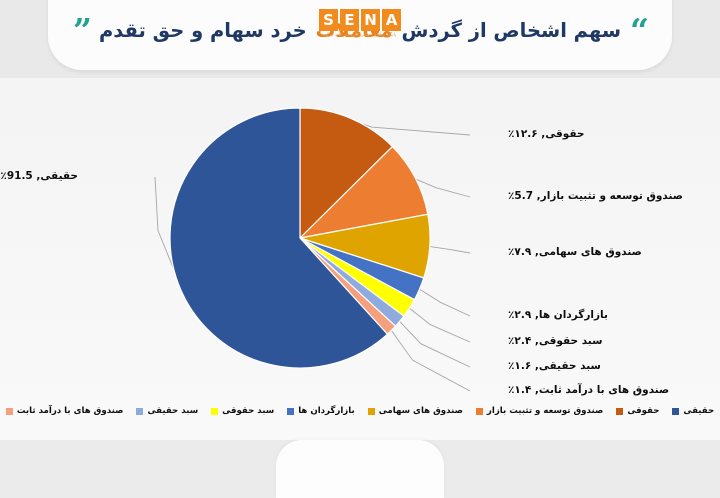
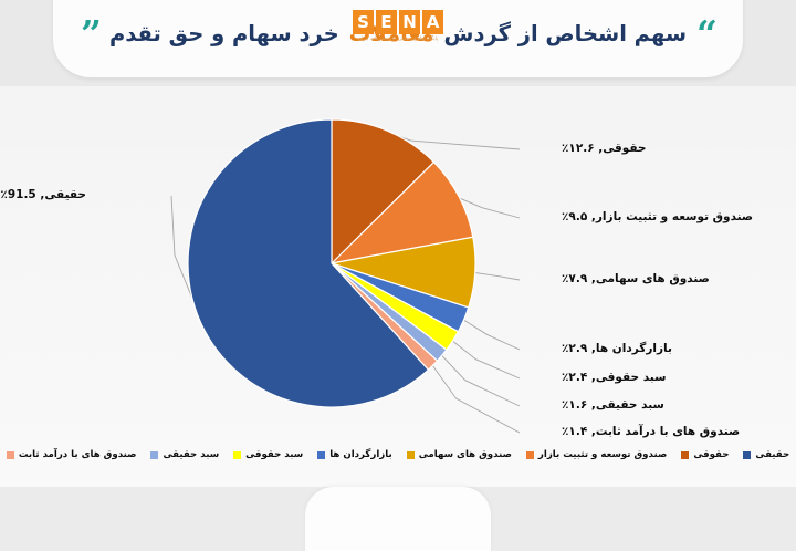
  “
  سهم اشخاص از گردش
  خرد سهام و حق تقدم
  ”
  حقوقی, ۱۲.۶٪
- صندوق توسعه و تثبیت بازار, 5.7٪
+ صندوق توسعه و تثبیت بازار, ۹.۵٪
  صندوق های سهامی, ۷.۹٪
  بازارگردان ها, ۲.۹٪
  سبد حقوقی, ۲.۴٪
  سبد حقیقی, ۱.۶٪
  صندوق های با درآمد ثابت, ۱.۴٪
  حقیقی, 91.5٪
  صندوق های با درآمد ثابت
  سبد حقیقی
  سبد حقوقی
  بازارگردان ها
  صندوق های سهامی
  صندوق توسعه و تثبیت بازار
  حقوقی
  حقیقی
  S
  E
  N
  A
